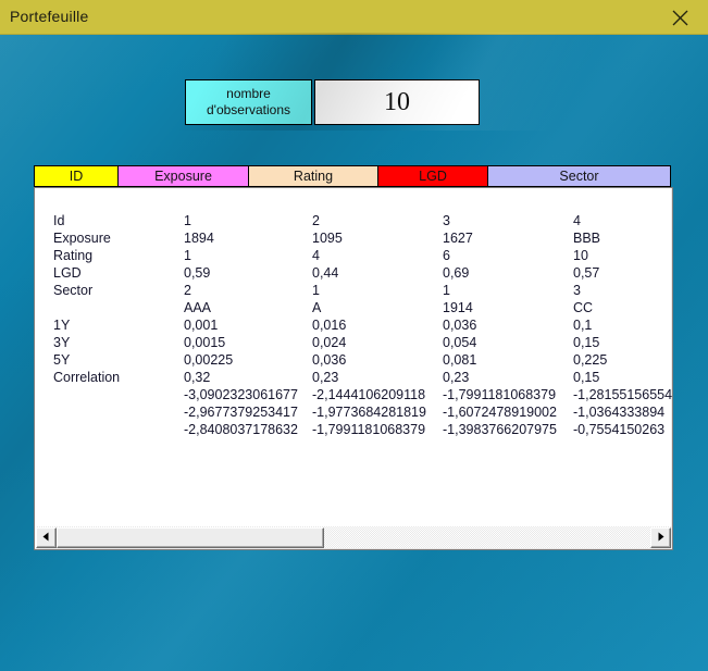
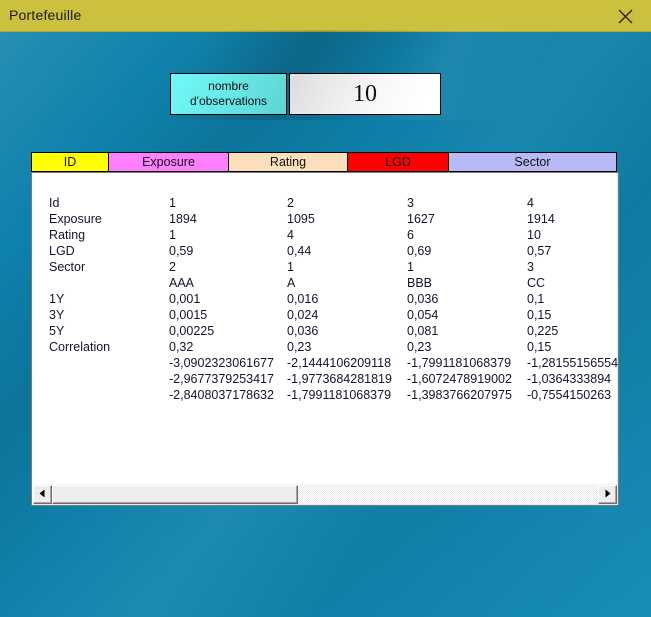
  Portefeuille
  ID
  Exposure
  Rating
  LGD
  Sector
  Id
  1
  2
  3
  4
  Exposure
  1894
  1095
  1627
- BBB
+ 1914
  Rating
  1
  4
  6
  10
  LGD
  0,59
  0,44
  0,69
  0,57
  Sector
  2
  1
  1
  3
  AAA
  A
- 1914
+ BBB
  CC
  1Y
  0,001
  0,016
  0,036
  0,1
  3Y
  0,0015
  0,024
  0,054
  0,15
  5Y
  0,00225
  0,036
  0,081
  0,225
  Correlation
  0,32
  0,23
  0,23
  0,15
  -3,0902323061677
  -2,1444106209118
  -1,7991181068379
  -1,28155156554
  -2,9677379253417
  -1,9773684281819
  -1,6072478919002
  -1,0364333894
  -2,8408037178632
  -1,7991181068379
  -1,3983766207975
  -0,7554150263
